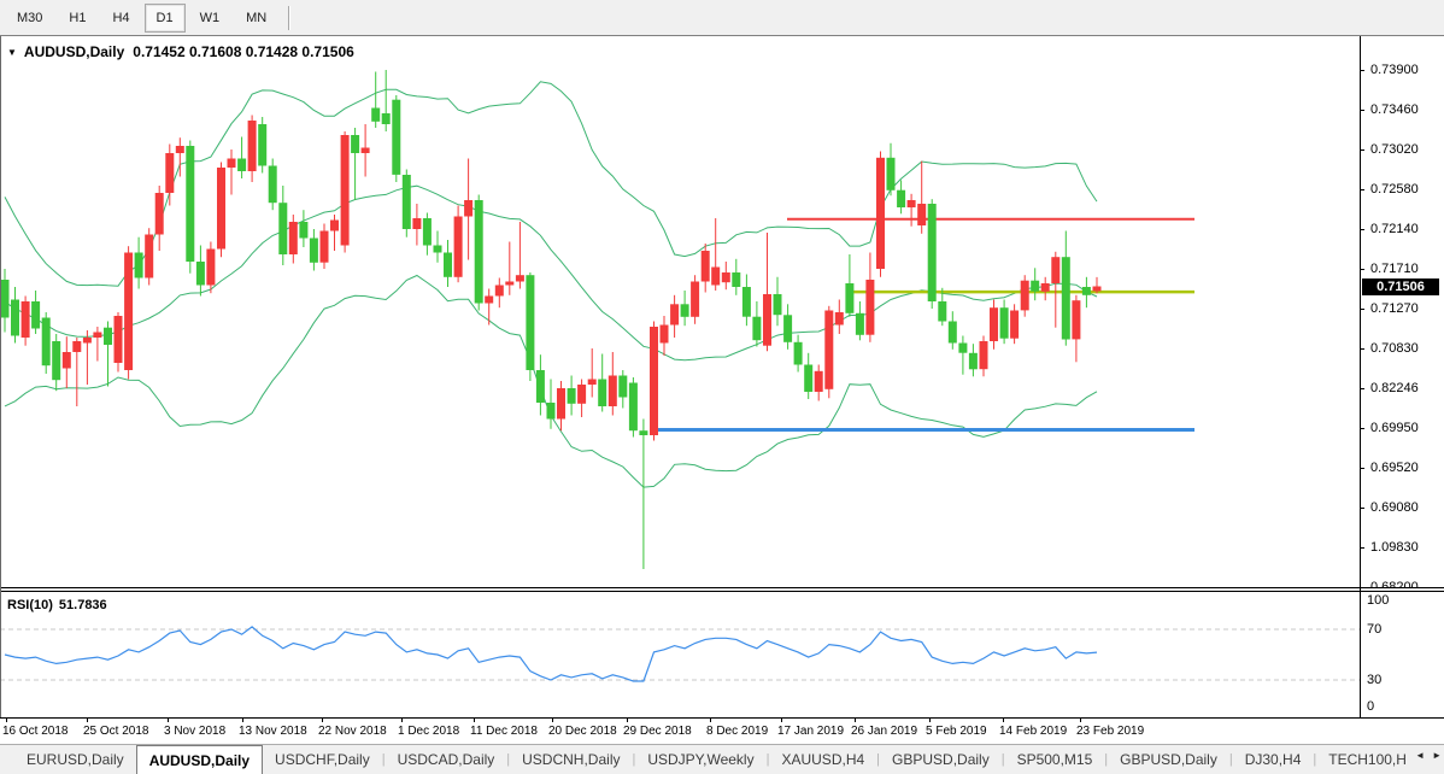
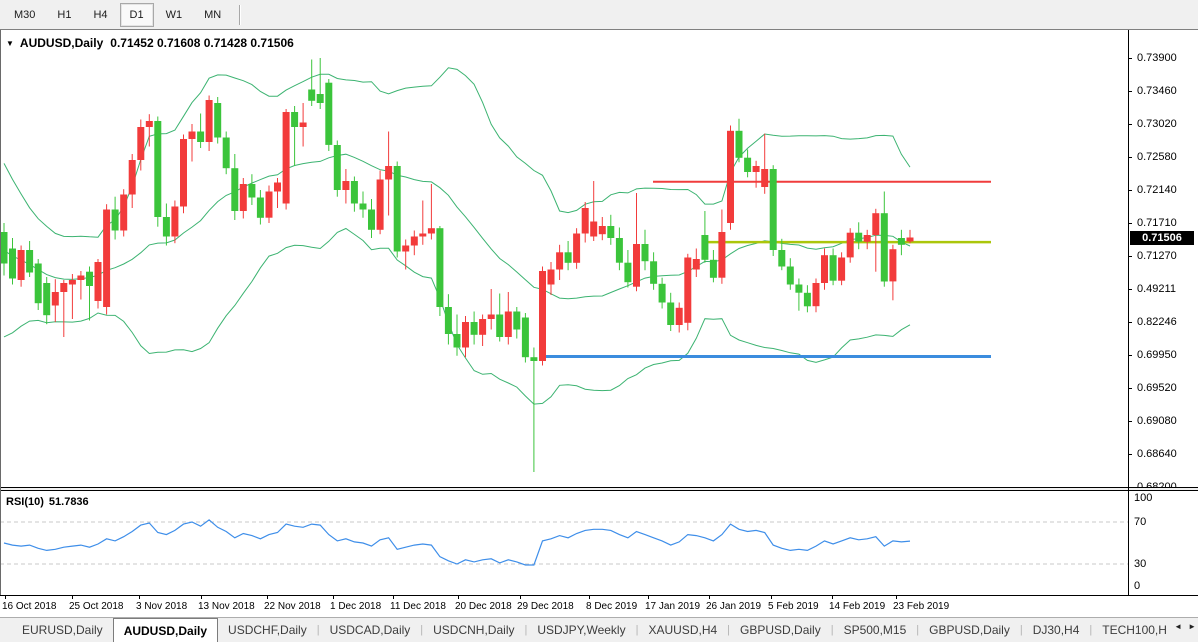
  M30
  H1
  H4
  D1
  W1
  MN
  ▼
  AUDUSD,Daily
  0.71452 0.71608 0.71428 0.71506
  0.73900
  0.73460
  0.73020
  0.72580
  0.72140
  0.71710
  0.71270
- 0.70830
+ 0.49211
  0.82246
  0.69950
  0.69520
  0.69080
- 1.09830
+ 0.68640
  0.71506
  RSI(10)
  51.7836
  100
  70
  30
  0
  16 Oct 2018
  25 Oct 2018
  3 Nov 2018
  13 Nov 2018
  22 Nov 2018
  1 Dec 2018
  11 Dec 2018
  20 Dec 2018
  29 Dec 2018
  8 Dec 2019
  17 Jan 2019
  26 Jan 2019
  5 Feb 2019
  14 Feb 2019
  23 Feb 2019
  EURUSD,Daily
  AUDUSD,Daily
  USDCHF,Daily
  |
  USDCAD,Daily
  |
  USDCNH,Daily
  |
  USDJPY,Weekly
  |
  XAUUSD,H4
  |
  GBPUSD,Daily
  |
  SP500,M15
  |
  GBPUSD,Daily
  |
  DJ30,H4
  |
  TECH100,H
  ◄
  ►
